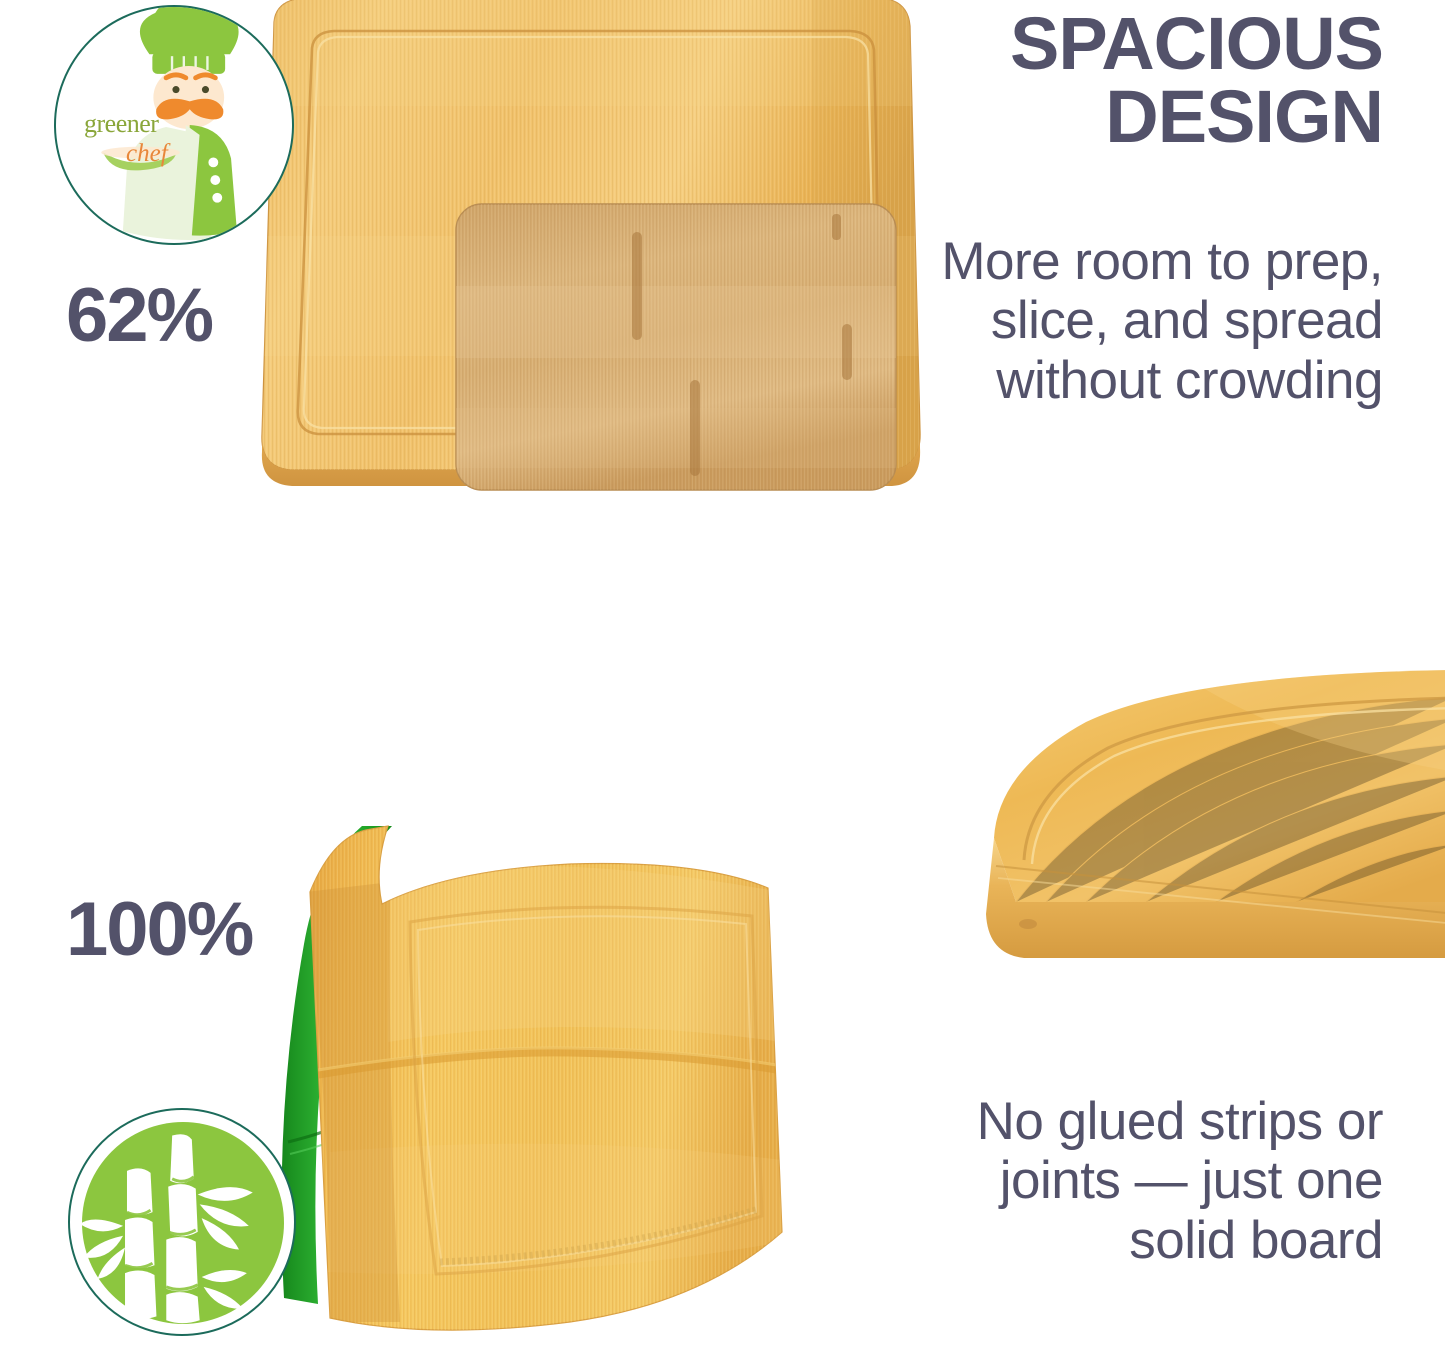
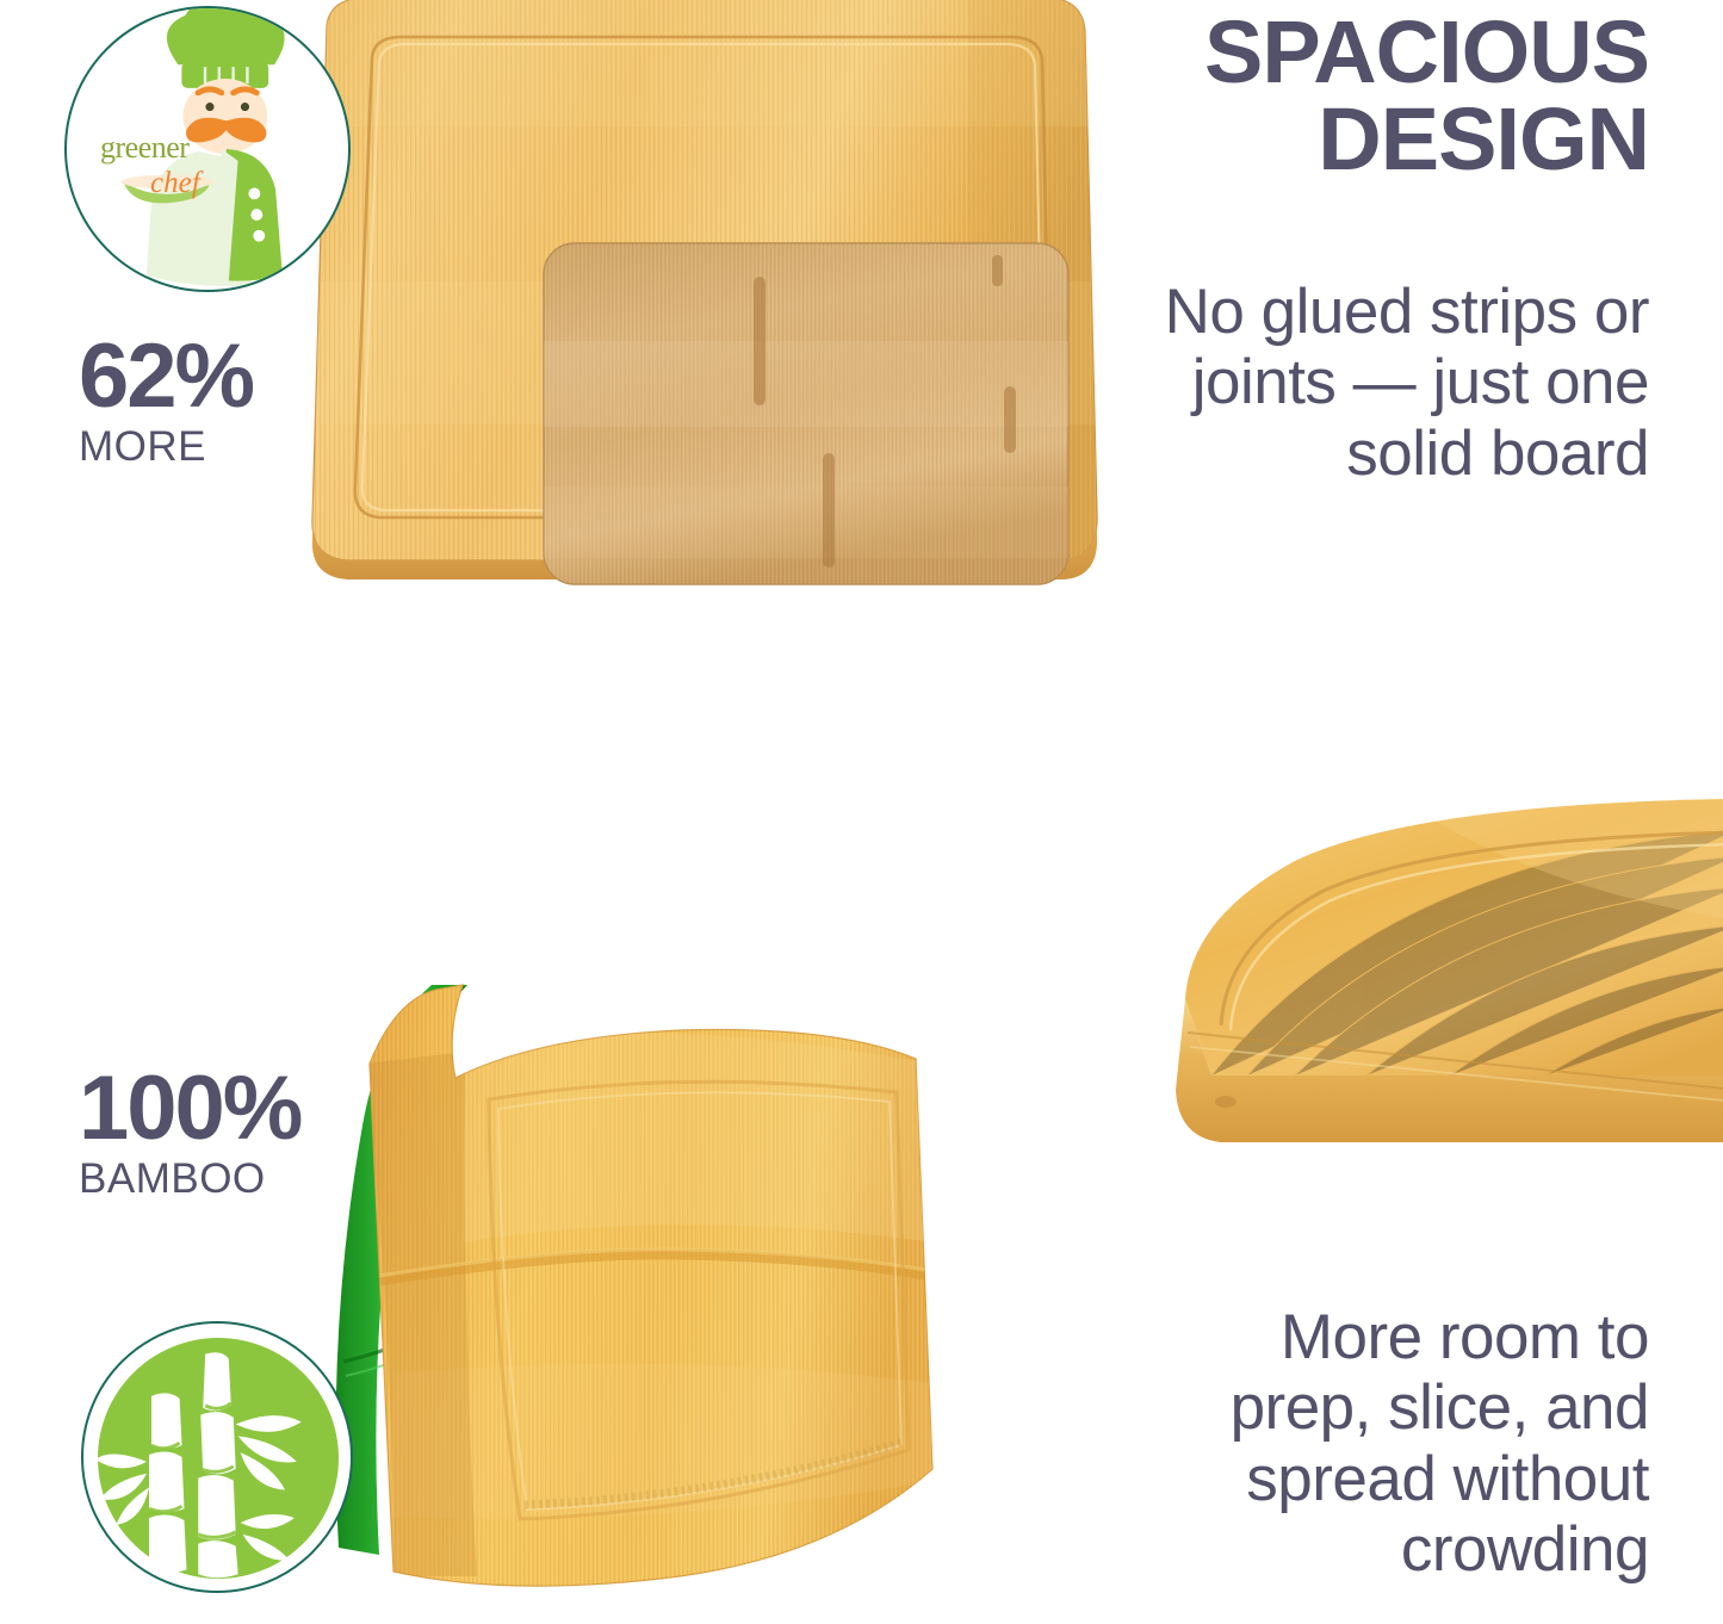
  greener
  chef
  62%
+ MORE
  SPACIOUS DESIGN
- More room to prep, slice, and spread without crowding
+ No glued strips or joints — just one solid board
  100%
+ BAMBOO
- No glued strips or joints — just one solid board
+ More room to prep, slice, and spread without crowding
